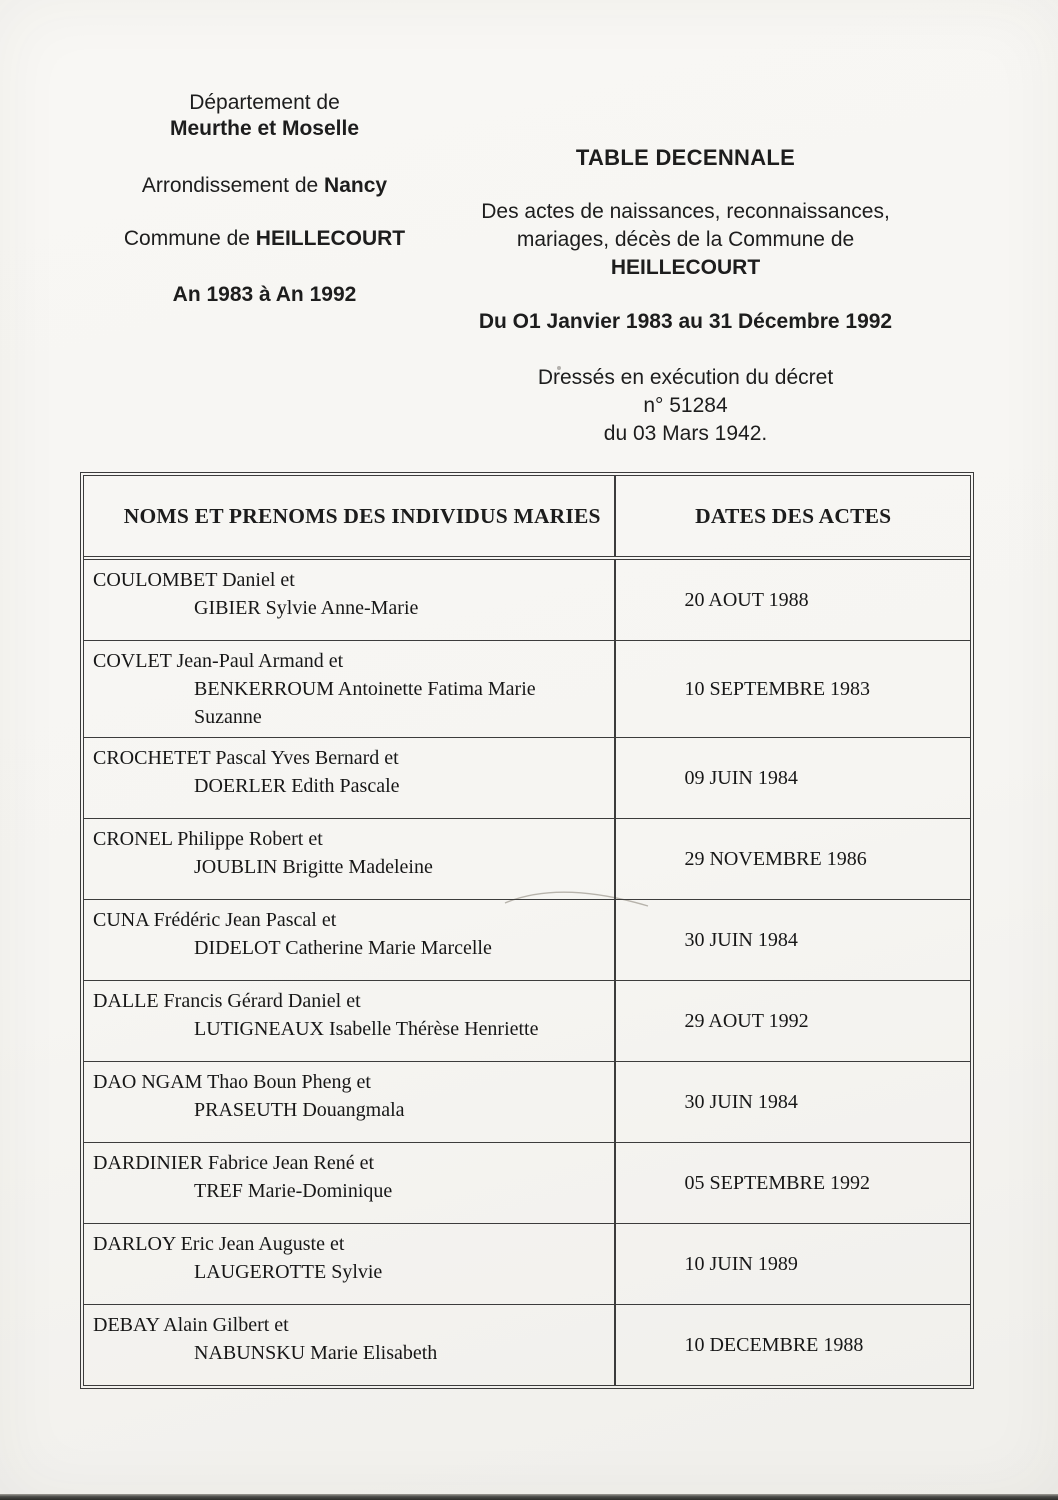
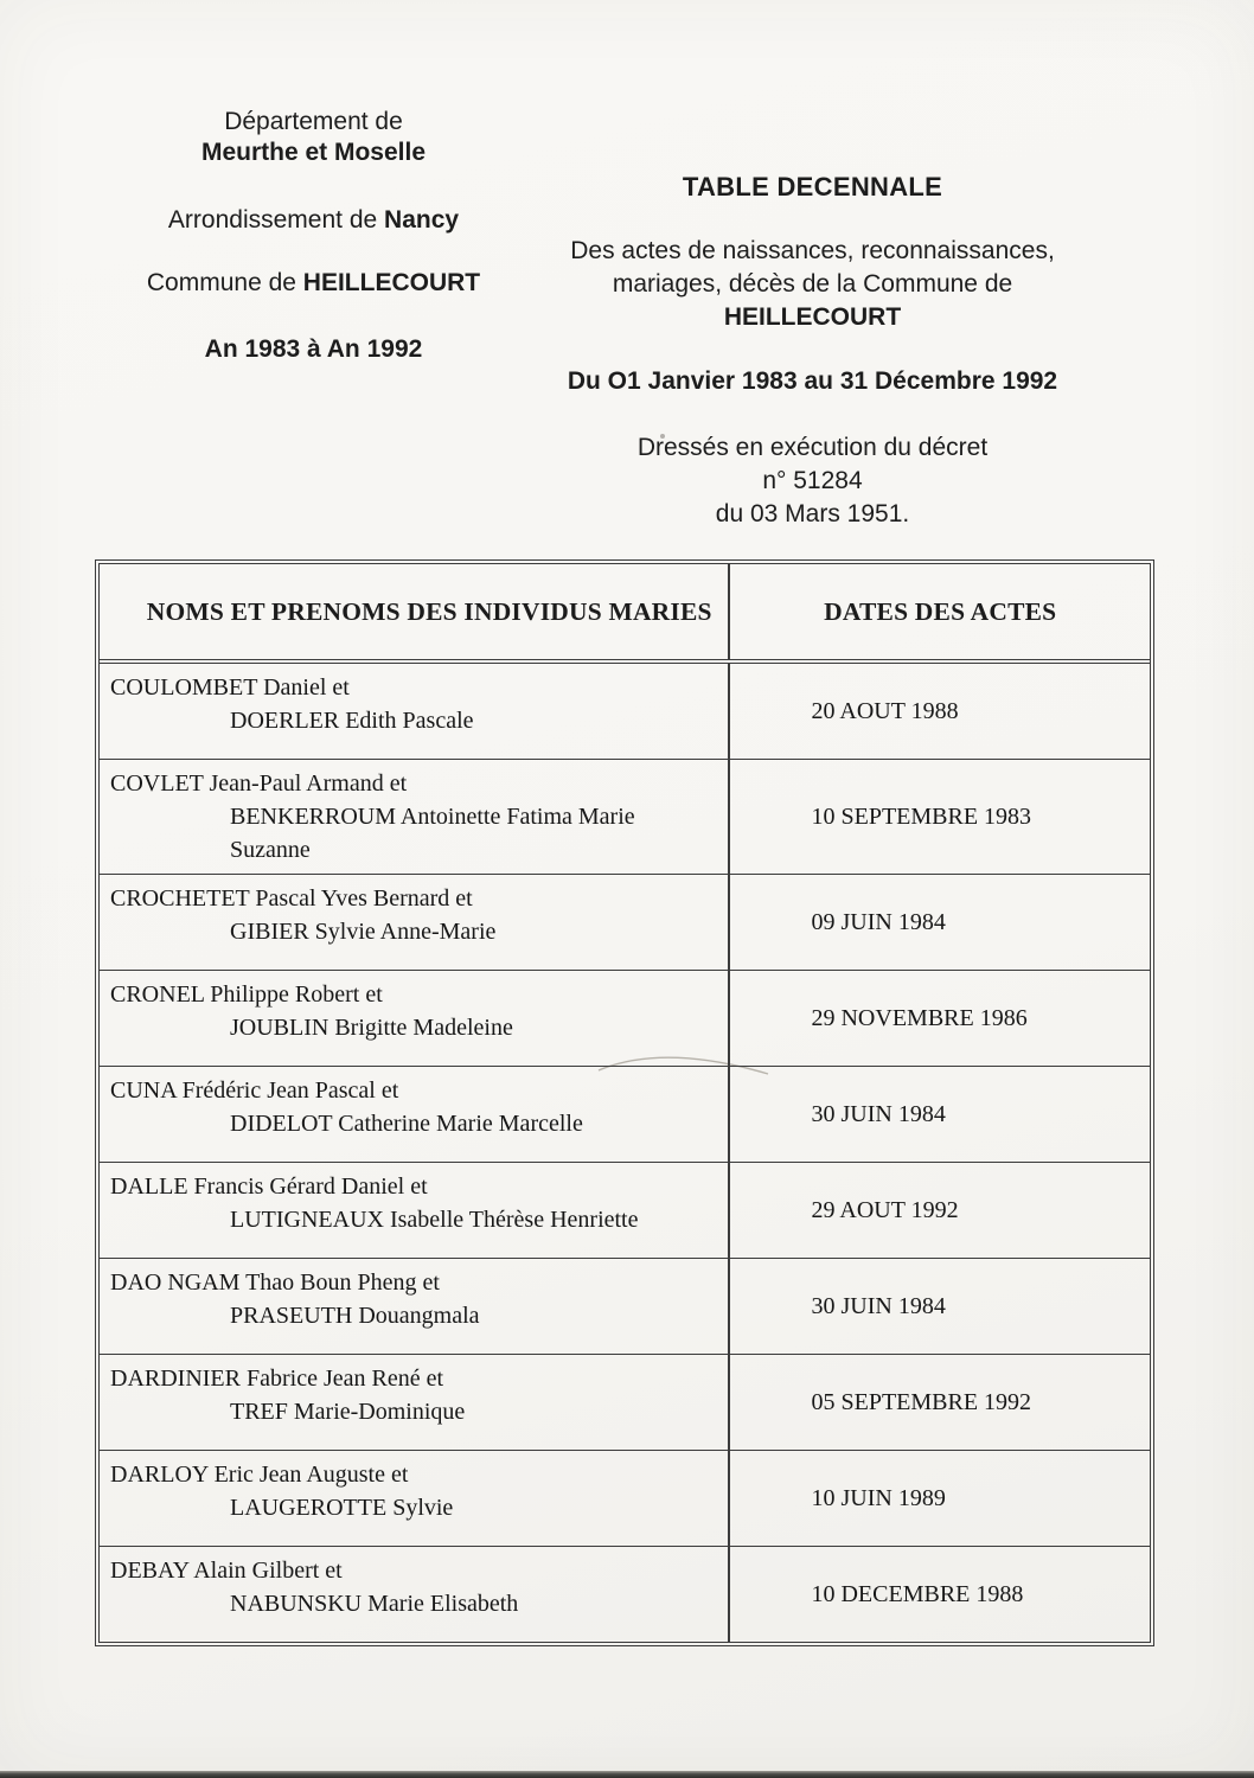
  Département de
  Meurthe et Moselle
  Arrondissement de Nancy
  Commune de HEILLECOURT
  An 1983 à An 1992
  TABLE DECENNALE
  Des actes de naissances, reconnaissances,
  mariages, décès de la Commune de
  HEILLECOURT
  Du O1 Janvier 1983 au 31 Décembre 1992
  Dressés en exécution du décret
  n° 51284
- du 03 Mars 1942.
+ du 03 Mars 1951.
  NOMS ET PRENOMS DES INDIVIDUS MARIES
  DATES DES ACTES
  COULOMBET Daniel et
- GIBIER Sylvie Anne-Marie
+ DOERLER Edith Pascale
  20 AOUT 1988
  COVLET Jean-Paul Armand et
  BENKERROUM Antoinette Fatima Marie
  Suzanne
  10 SEPTEMBRE 1983
  CROCHETET Pascal Yves Bernard et
- DOERLER Edith Pascale
+ GIBIER Sylvie Anne-Marie
  09 JUIN 1984
  CRONEL Philippe Robert et
  JOUBLIN Brigitte Madeleine
  29 NOVEMBRE 1986
  CUNA Frédéric Jean Pascal et
  DIDELOT Catherine Marie Marcelle
  30 JUIN 1984
  DALLE Francis Gérard Daniel et
  LUTIGNEAUX Isabelle Thérèse Henriette
  29 AOUT 1992
  DAO NGAM Thao Boun Pheng et
  PRASEUTH Douangmala
  30 JUIN 1984
  DARDINIER Fabrice Jean René et
  TREF Marie-Dominique
  05 SEPTEMBRE 1992
  DARLOY Eric Jean Auguste et
  LAUGEROTTE Sylvie
  10 JUIN 1989
  DEBAY Alain Gilbert et
  NABUNSKU Marie Elisabeth
  10 DECEMBRE 1988
